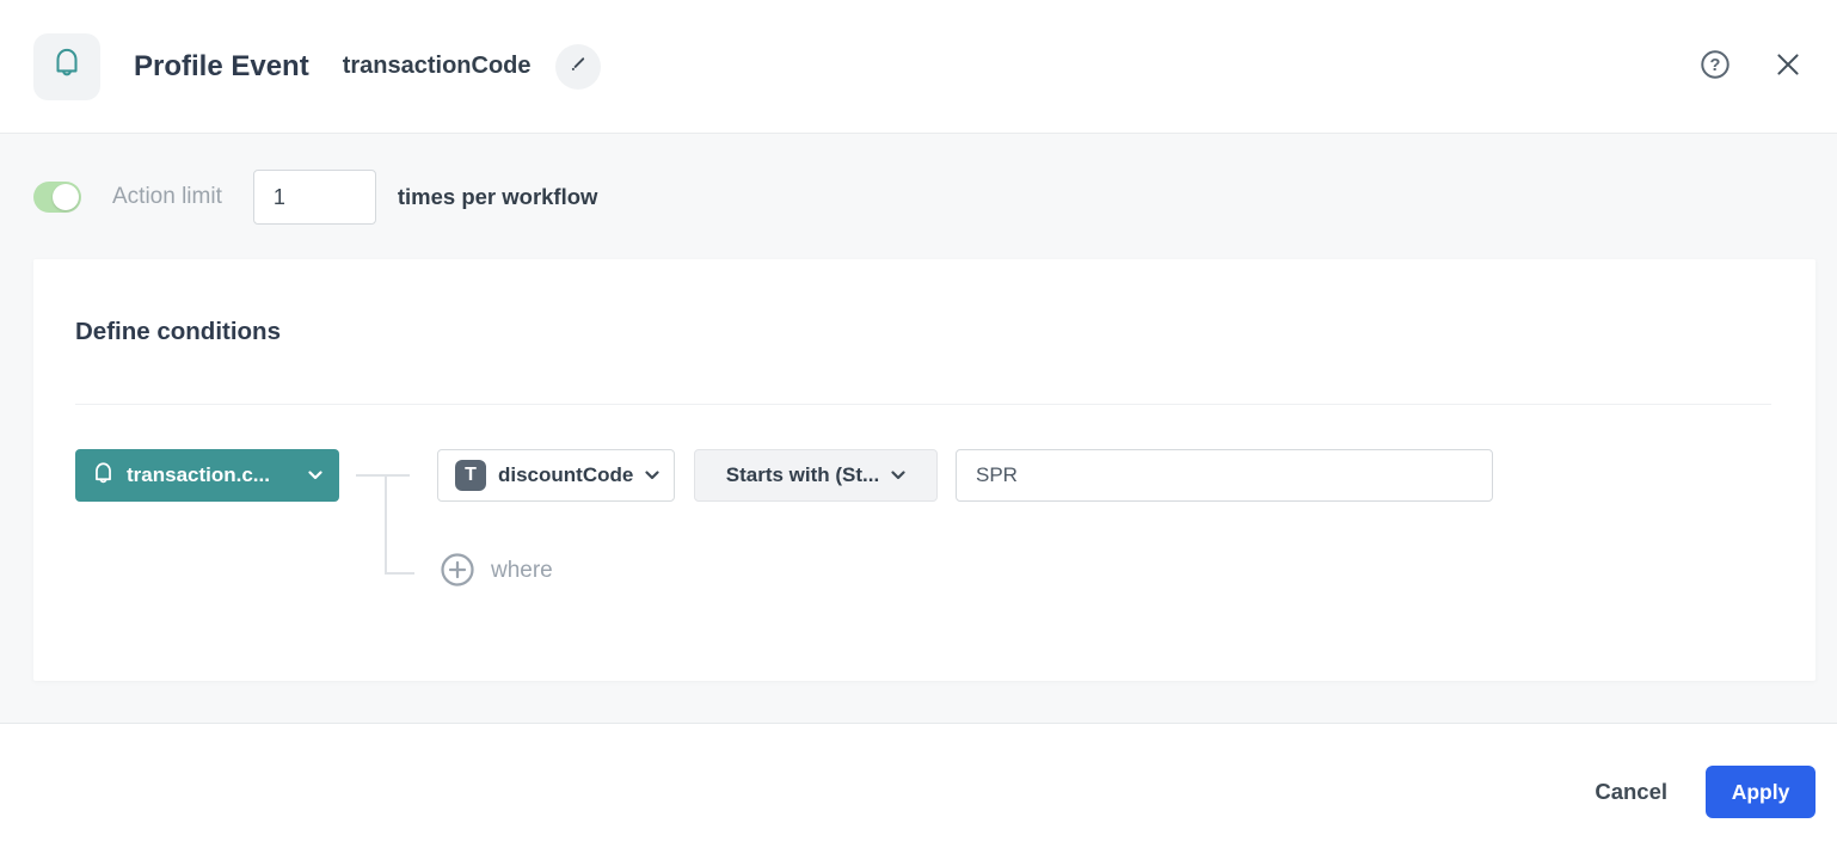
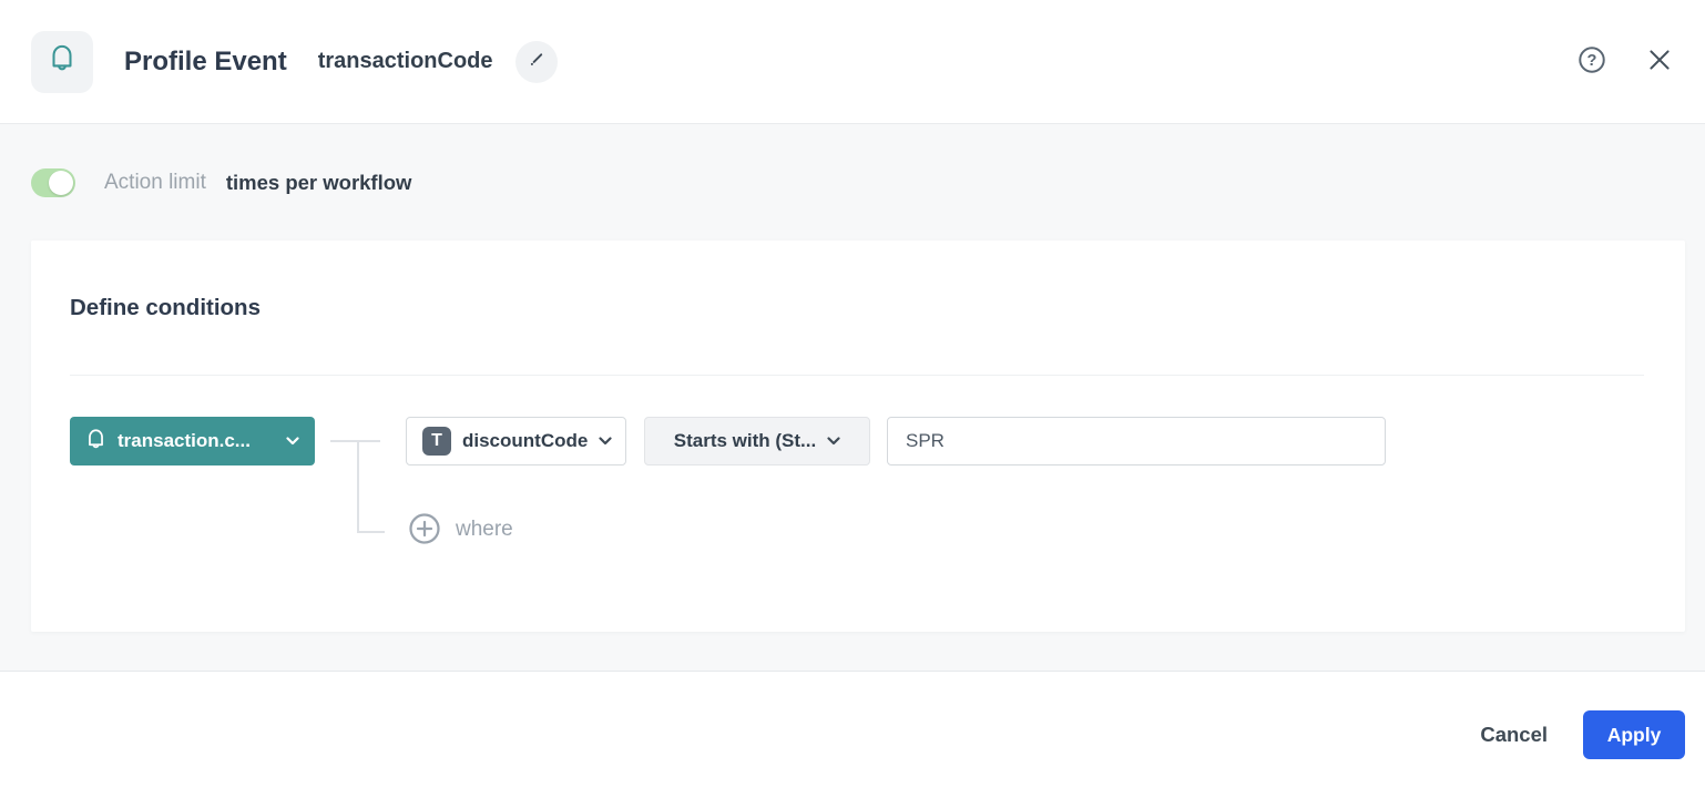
  Profile Event
  transactionCode
  ?
  Action limit
- 1
  times per workflow
  Define conditions
  transaction.c...
  T
  discountCode
  Starts with (St...
  SPR
  where
  Cancel
  Apply
